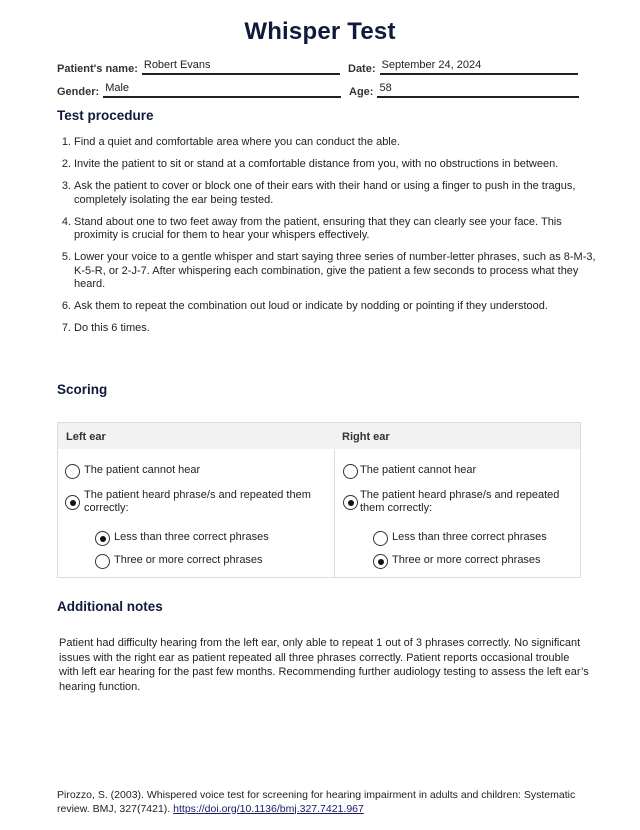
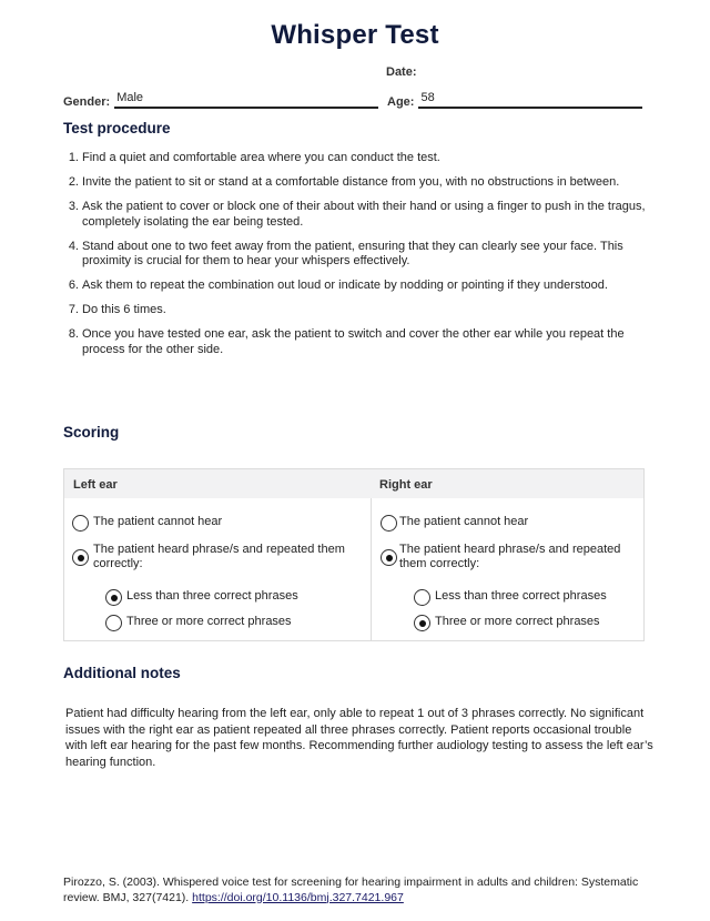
  Whisper Test
- Patient's name:
- Robert Evans
  Date:
- September 24, 2024
  Gender:
  Male
  Age:
  58
  Test procedure
  1.
- Find a quiet and comfortable area where you can conduct the able.
+ Find a quiet and comfortable area where you can conduct the test.
  2.
  Invite the patient to sit or stand at a comfortable distance from you, with no obstructions in between.
  3.
- Ask the patient to cover or block one of their ears with their hand or using a finger to push in the tragus, completely isolating the ear being tested.
+ Ask the patient to cover or block one of their about with their hand or using a finger to push in the tragus, completely isolating the ear being tested.
  4.
  Stand about one to two feet away from the patient, ensuring that they can clearly see your face. This proximity is crucial for them to hear your whispers effectively.
- 5.
- Lower your voice to a gentle whisper and start saying three series of number-letter phrases, such as 8-M-3, K-5-R, or 2-J-7. After whispering each combination, give the patient a few seconds to process what they heard.
  6.
  Ask them to repeat the combination out loud or indicate by nodding or pointing if they understood.
  7.
  Do this 6 times.
+ 8.
+ Once you have tested one ear, ask the patient to switch and cover the other ear while you repeat the process for the other side.
  Scoring
  Left ear
  Right ear
  The patient cannot hear
  The patient heard phrase/s and repeated them correctly:
  Less than three correct phrases
  Three or more correct phrases
  The patient cannot hear
  The patient heard phrase/s and repeated them correctly:
  Less than three correct phrases
  Three or more correct phrases
  Additional notes
  Patient had difficulty hearing from the left ear, only able to repeat 1 out of 3 phrases correctly. No significant issues with the right ear as patient repeated all three phrases correctly. Patient reports occasional trouble with left ear hearing for the past few months. Recommending further audiology testing to assess the left ear’s hearing function.
  Pirozzo, S. (2003). Whispered voice test for screening for hearing impairment in adults and children: Systematic review. BMJ, 327(7421). https://doi.org/10.1136/bmj.327.7421.967
